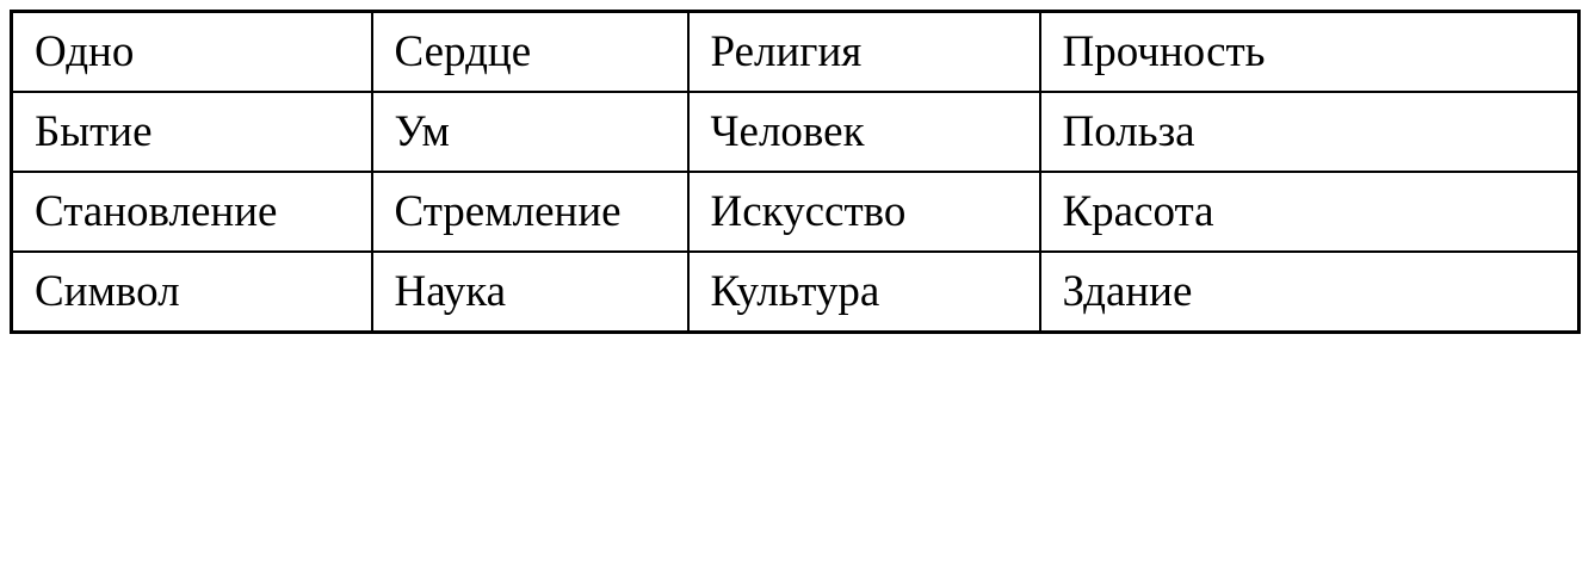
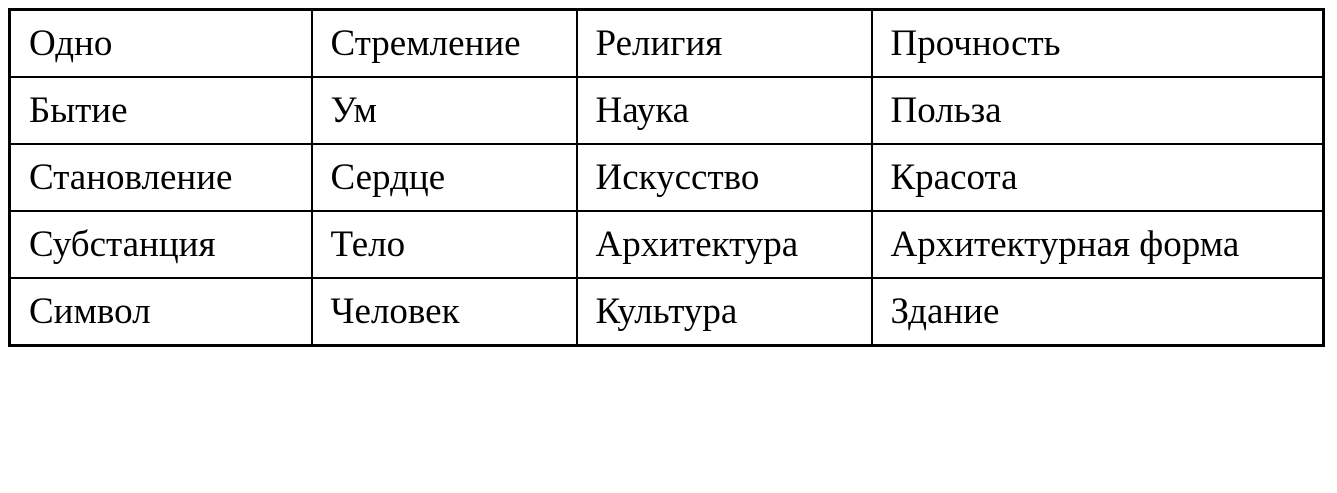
- Одно	Сердце	Религия	Прочность
+ Одно	Стремление	Религия	Прочность
- Бытие	Ум	Человек	Польза
+ Бытие	Ум	Наука	Польза
- Становление	Стремление	Искусство	Красота
+ Становление	Сердце	Искусство	Красота
+ Субстанция	Тело	Архитектура	Архитектурная форма
- Символ	Наука	Культура	Здание
+ Символ	Человек	Культура	Здание
